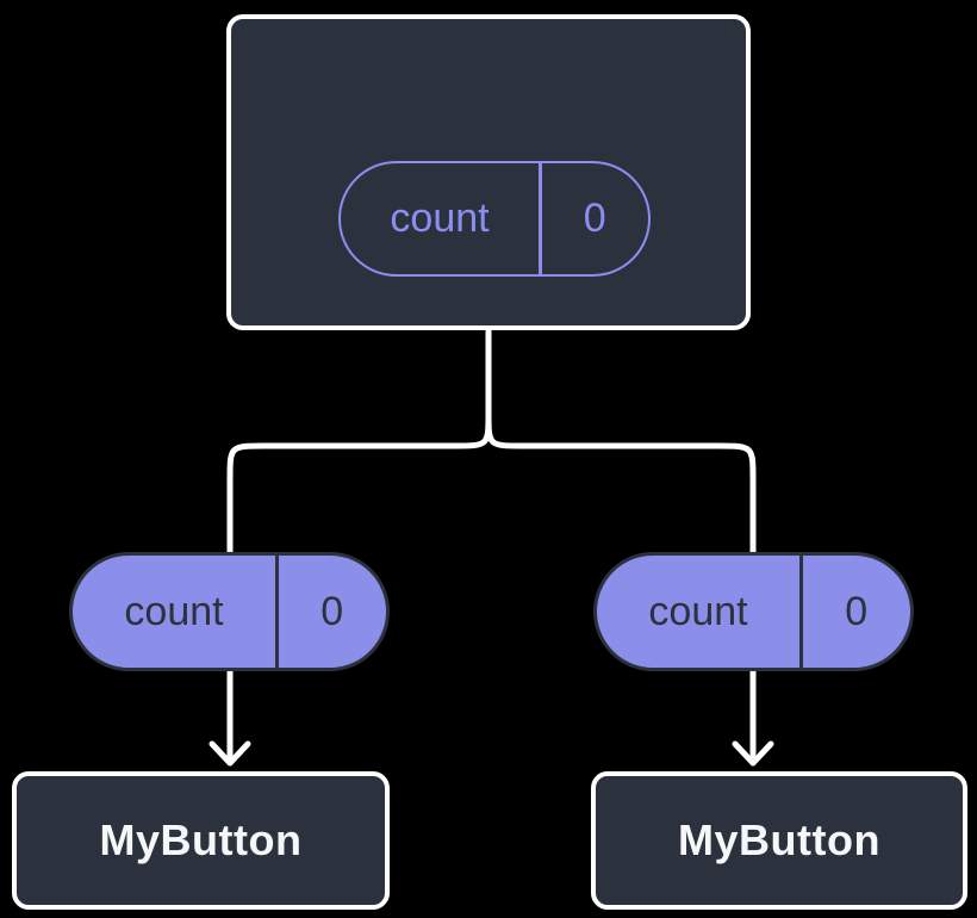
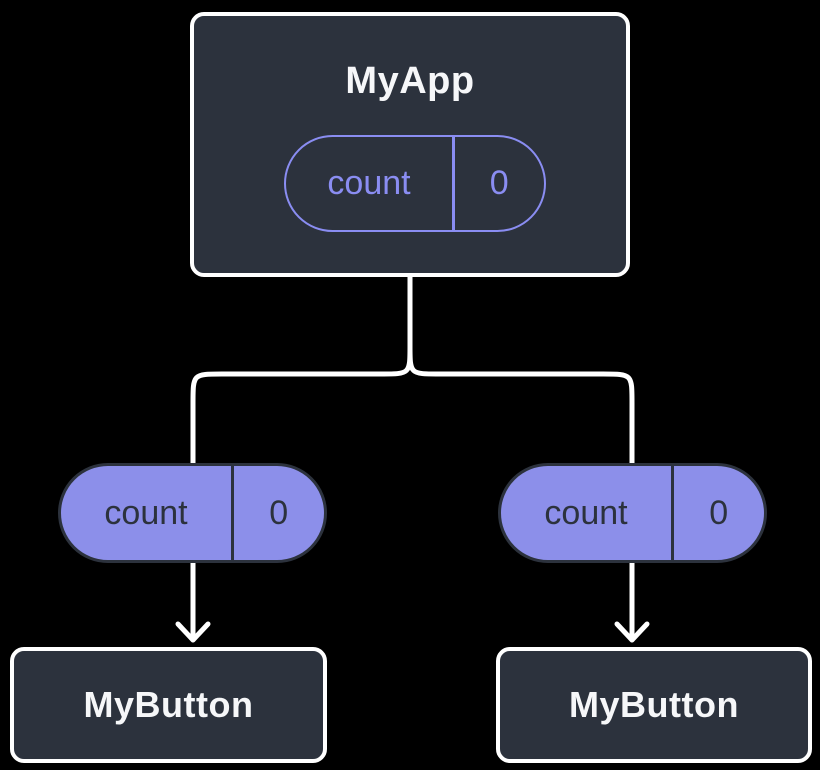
+ MyApp
  count
  0
  count
  0
  count
  0
  MyButton
  MyButton
